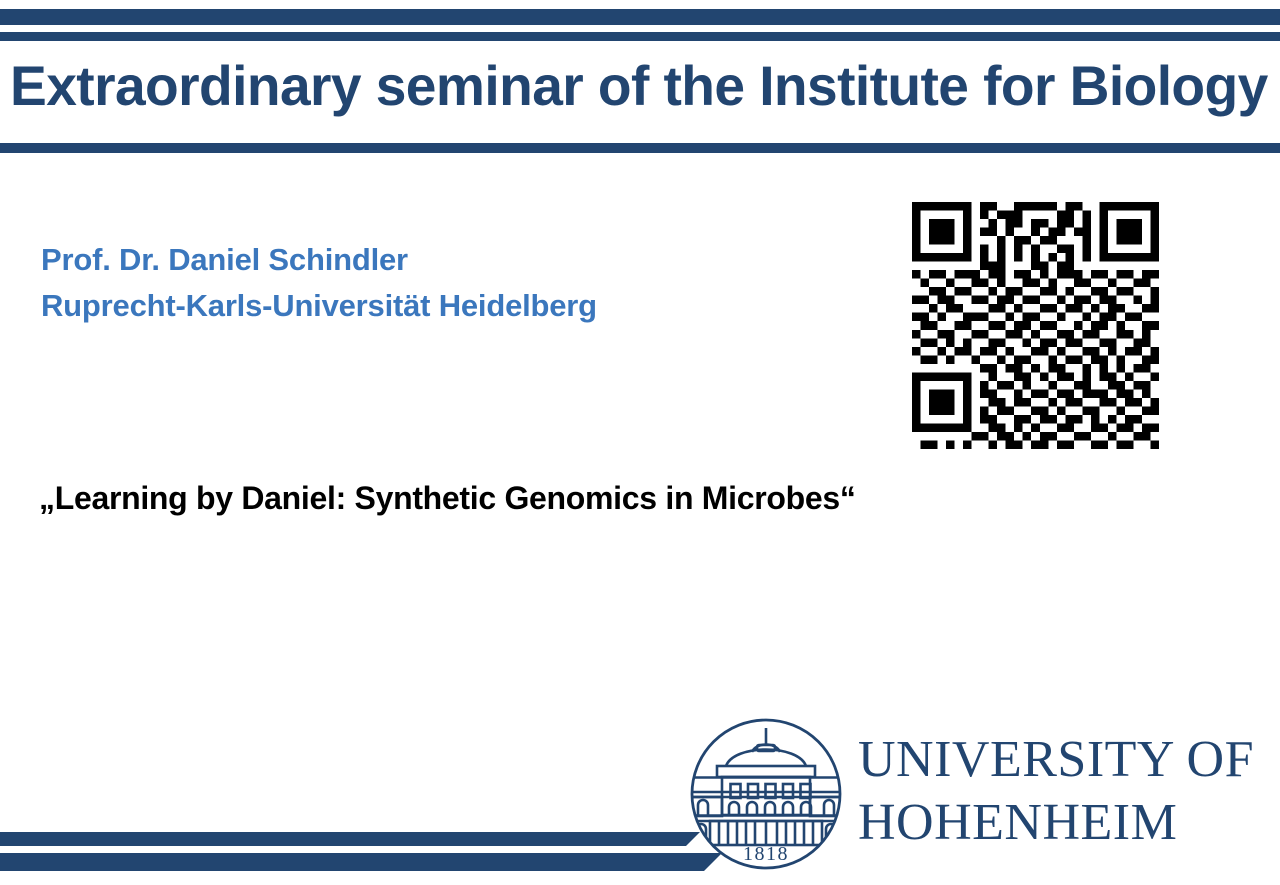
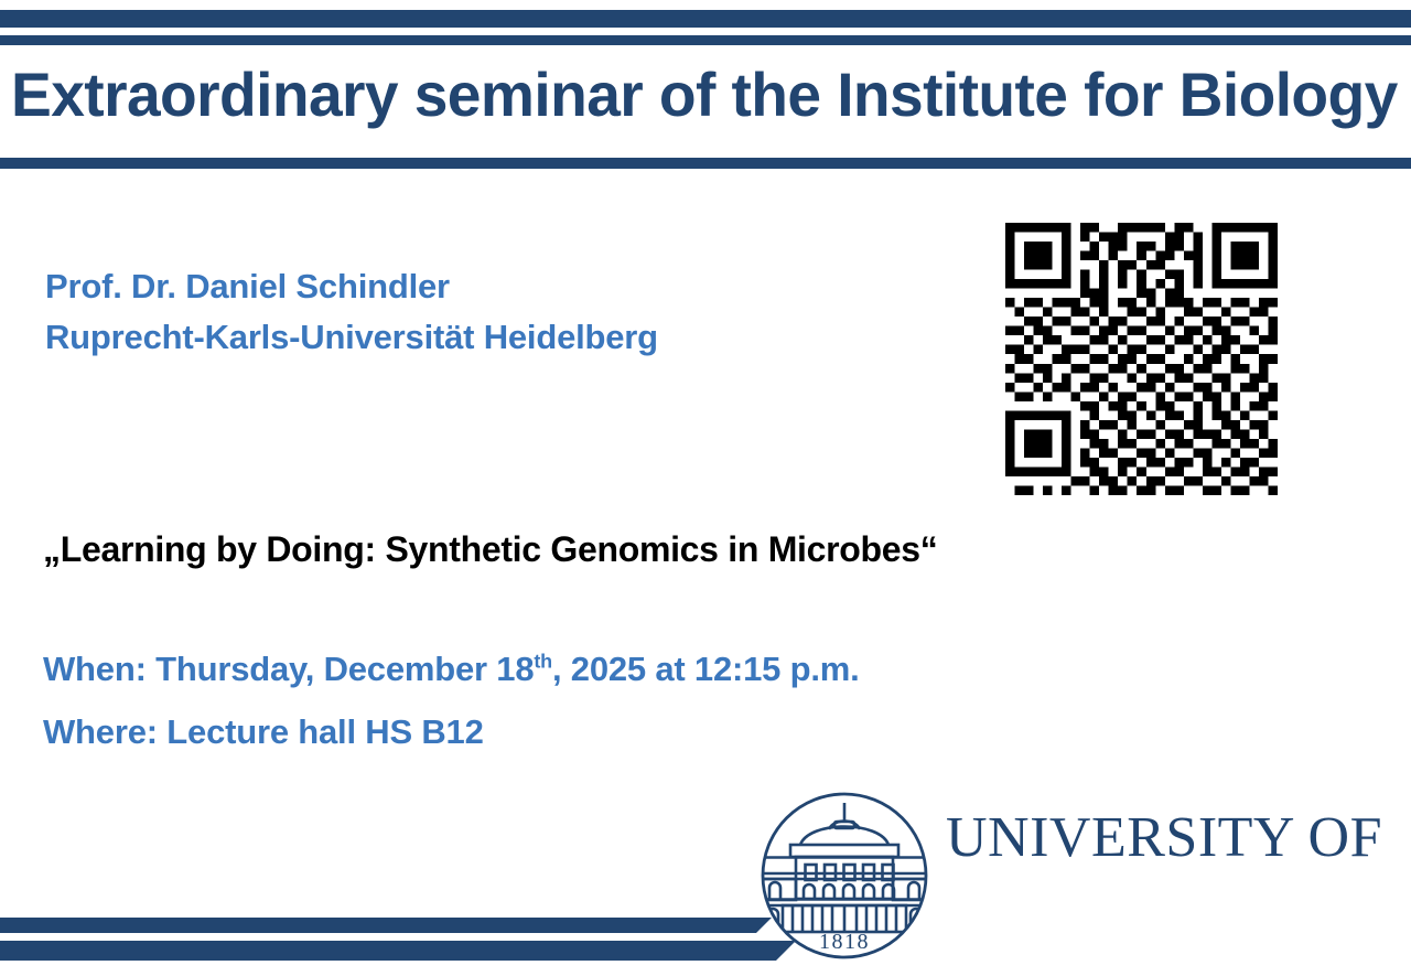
  Extraordinary seminar of the Institute for Biology
  Prof. Dr. Daniel Schindler
  Ruprecht-Karls-Universität Heidelberg
- „Learning by Daniel: Synthetic Genomics in Microbes“
+ „Learning by Doing: Synthetic Genomics in Microbes“
+ When: Thursday, December 18th, 2025 at 12:15 p.m.
+ Where: Lecture hall HS B12
  1818
  UNIVERSITY OF
- HOHENHEIM
